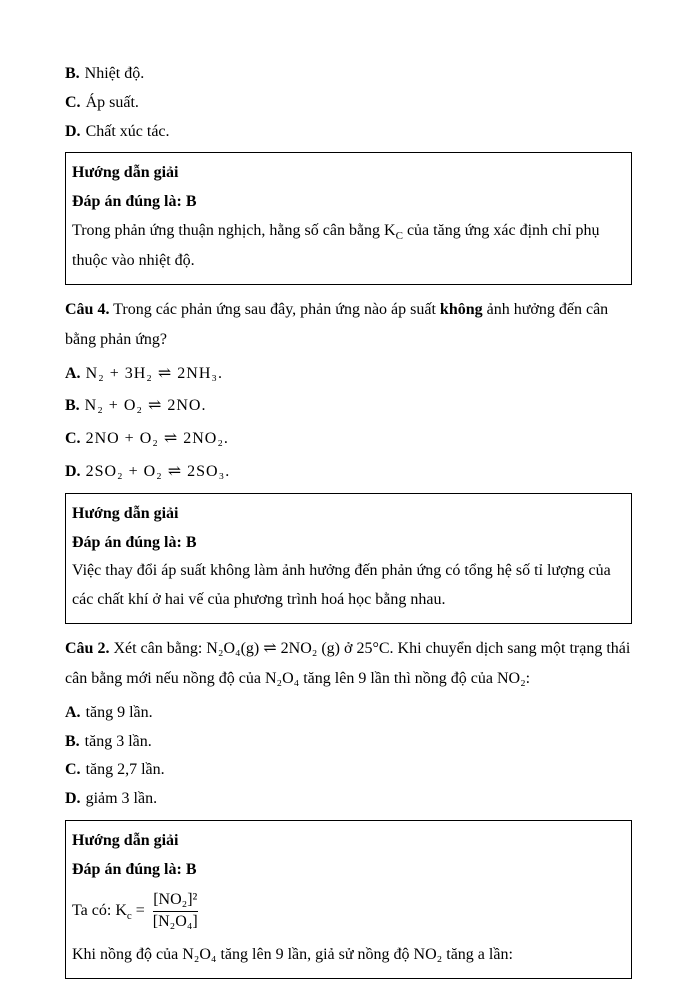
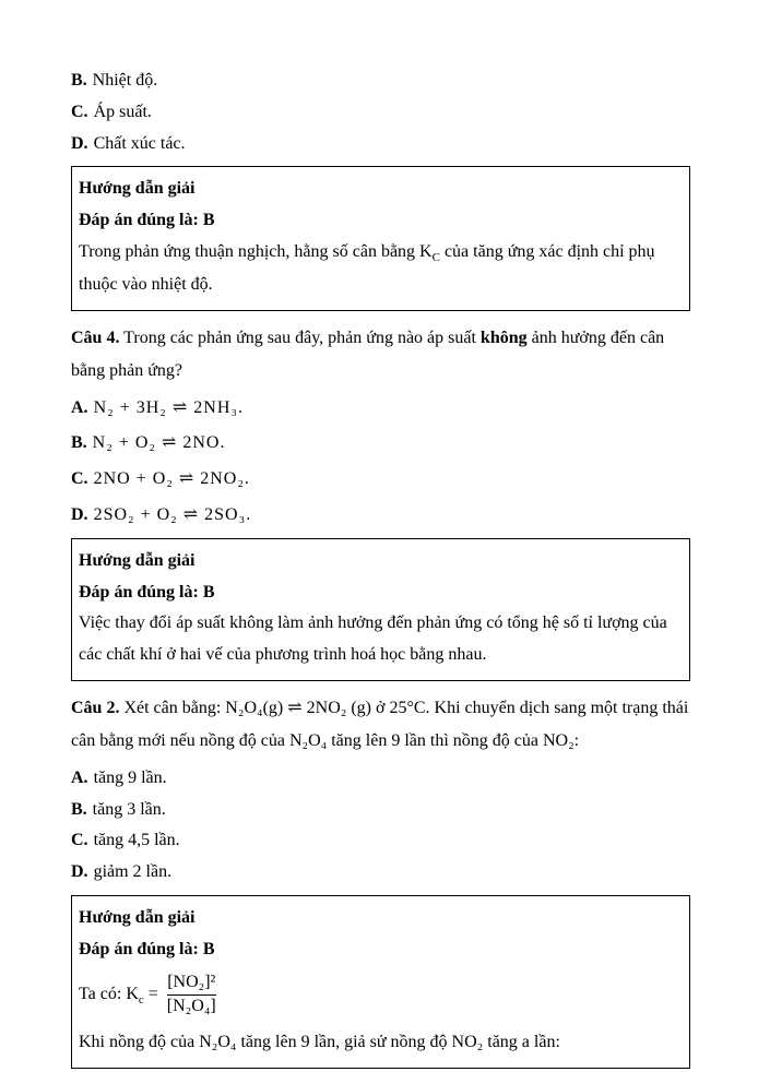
  B. Nhiệt độ.
  C. Áp suất.
  D. Chất xúc tác.
  Hướng dẫn giải
  Đáp án đúng là: B
  Trong phản ứng thuận nghịch, hằng số cân bằng KC của tăng ứng xác định chỉ phụ thuộc vào nhiệt độ.
  Câu 4. Trong các phản ứng sau đây, phản ứng nào áp suất không ảnh hưởng đến cân bằng phản ứng?
  A. N₂ + 3H₂ ⇌ 2NH₃.
  B. N₂ + O₂ ⇌ 2NO.
  C. 2NO + O₂ ⇌ 2NO₂.
  D. 2SO₂ + O₂ ⇌ 2SO₃.
  Hướng dẫn giải
  Đáp án đúng là: B
  Việc thay đổi áp suất không làm ảnh hưởng đến phản ứng có tổng hệ số tỉ lượng của các chất khí ở hai vế của phương trình hoá học bằng nhau.
  Câu 2. Xét cân bằng: N₂O₄(g) ⇌ 2NO₂ (g) ở 25°C. Khi chuyển dịch sang một trạng thái cân bằng mới nếu nồng độ của N₂O₄ tăng lên 9 lần thì nồng độ của NO₂:
  A. tăng 9 lần.
  B. tăng 3 lần.
- C. tăng 2,7 lần.
+ C. tăng 4,5 lần.
- D. giảm 3 lần.
+ D. giảm 2 lần.
  Hướng dẫn giải
  Đáp án đúng là: B
  Ta có:
  Kc
  =
  [NO₂]²
  [N₂O₄]
  Khi nồng độ của N₂O₄ tăng lên 9 lần, giả sử nồng độ NO₂ tăng a lần:
